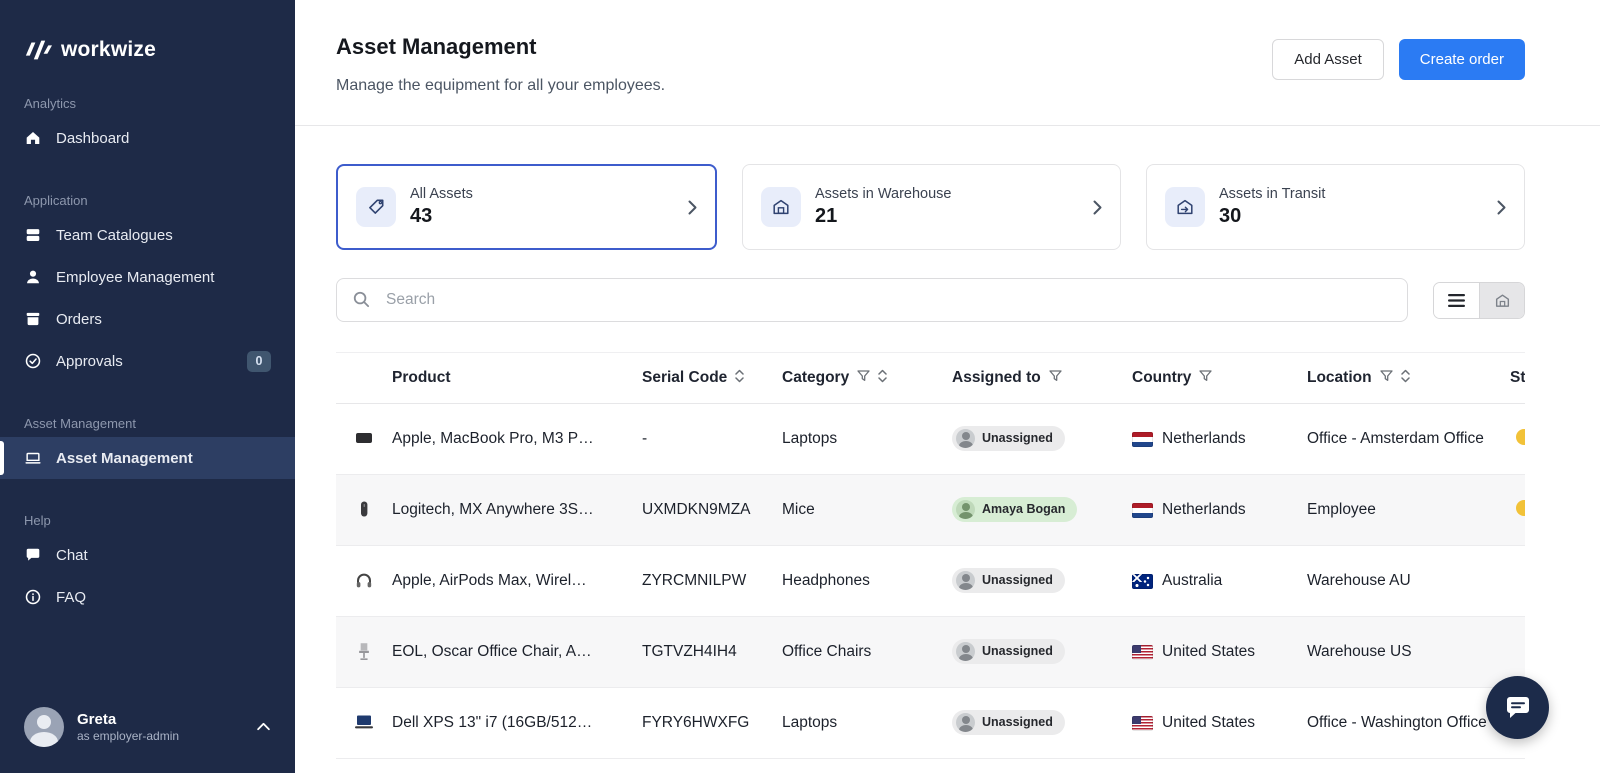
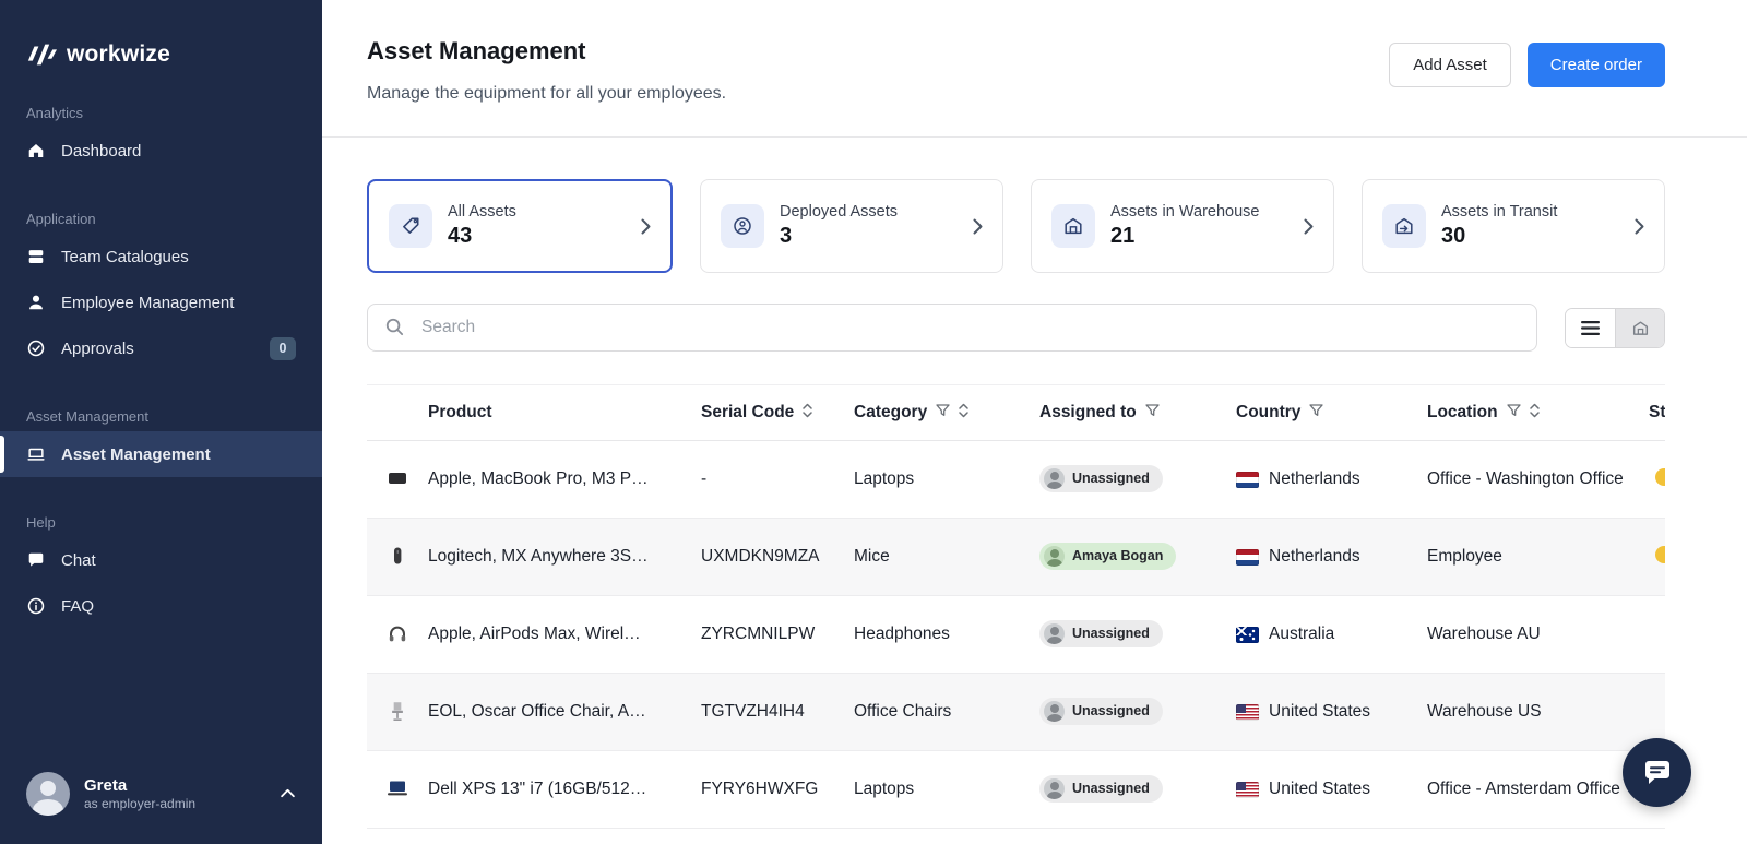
  workwize
  Analytics
  Dashboard
  Application
  Team Catalogues
  Employee Management
- Orders
  Approvals
  0
  Asset Management
  Asset Management
  Help
  Chat
  FAQ
  Greta
  as employer-admin
  Asset Management
  Manage the equipment for all your employees.
  Add Asset
  Create order
  All Assets
  43
+ Deployed Assets
+ 3
  Assets in Warehouse
  21
  Assets in Transit
  30
  Search
  	Product	Serial Code	Category	Assigned to	Country	Location	St
- 	Apple, MacBook Pro, M3 P…	-	Laptops	Unassigned	Netherlands	Office - Amsterdam Office
+ 	Apple, MacBook Pro, M3 P…	-	Laptops	Unassigned	Netherlands	Office - Washington Office
  	Logitech, MX Anywhere 3S…	UXMDKN9MZA	Mice	Amaya Bogan	Netherlands	Employee
  	Apple, AirPods Max, Wirel…	ZYRCMNILPW	Headphones	Unassigned	Australia	Warehouse AU
  	EOL, Oscar Office Chair, A…	TGTVZH4IH4	Office Chairs	Unassigned	United States	Warehouse US
- 	Dell XPS 13" i7 (16GB/512…	FYRY6HWXFG	Laptops	Unassigned	United States	Office - Washington Office
+ 	Dell XPS 13" i7 (16GB/512…	FYRY6HWXFG	Laptops	Unassigned	United States	Office - Amsterdam Office
